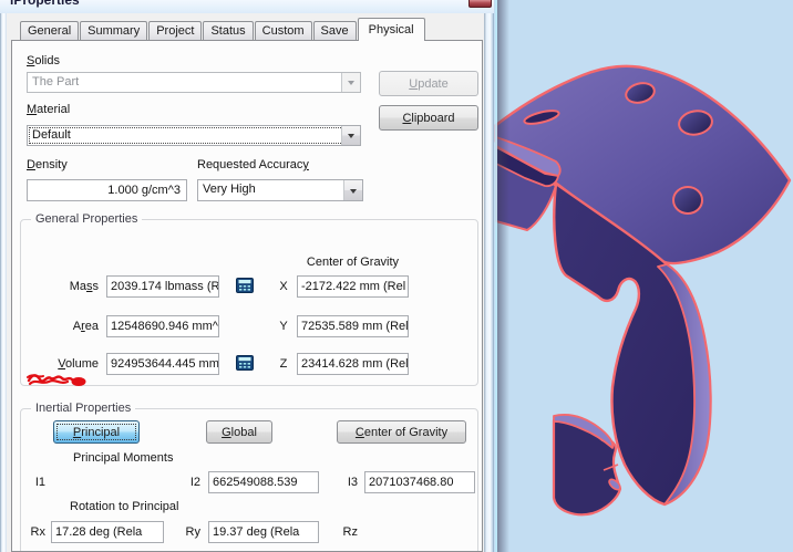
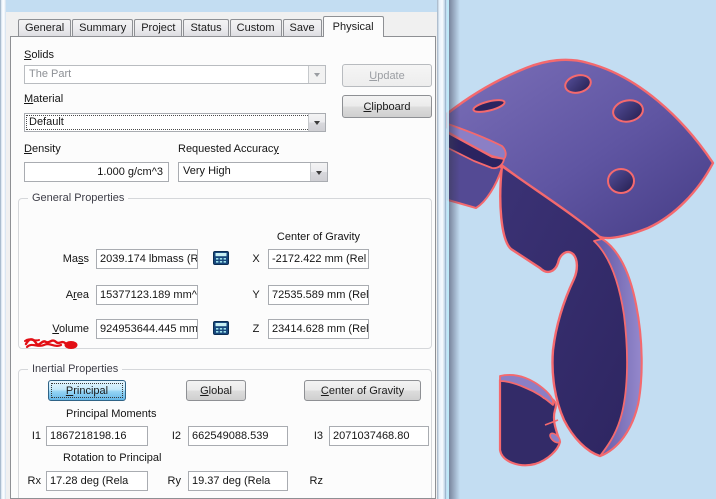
- iProperties
  General
  Summary
  Project
  Status
  Custom
  Save
  Physical
  Solids
  The Part
  Update
  Material
  Default
  Clipboard
  Density
  1.000 g/cm^3
  Requested Accuracy
  Very High
  General Properties
  Center of Gravity
  Mass
  2039.174 lbmass (R
  X
  -2172.422 mm (Rel
  Area
- 12548690.946 mm^
+ 15377123.189 mm^
  Y
  72535.589 mm (Rel
  Volume
  924953644.445 mm
  Z
  23414.628 mm (Rel
  Inertial Properties
  Principal
  Global
  Center of Gravity
  Principal Moments
  I1
+ 1867218198.16
  I2
  662549088.539
  I3
  2071037468.80
  Rotation to Principal
  Rx
  17.28 deg (Rela
  Ry
  19.37 deg (Rela
  Rz
